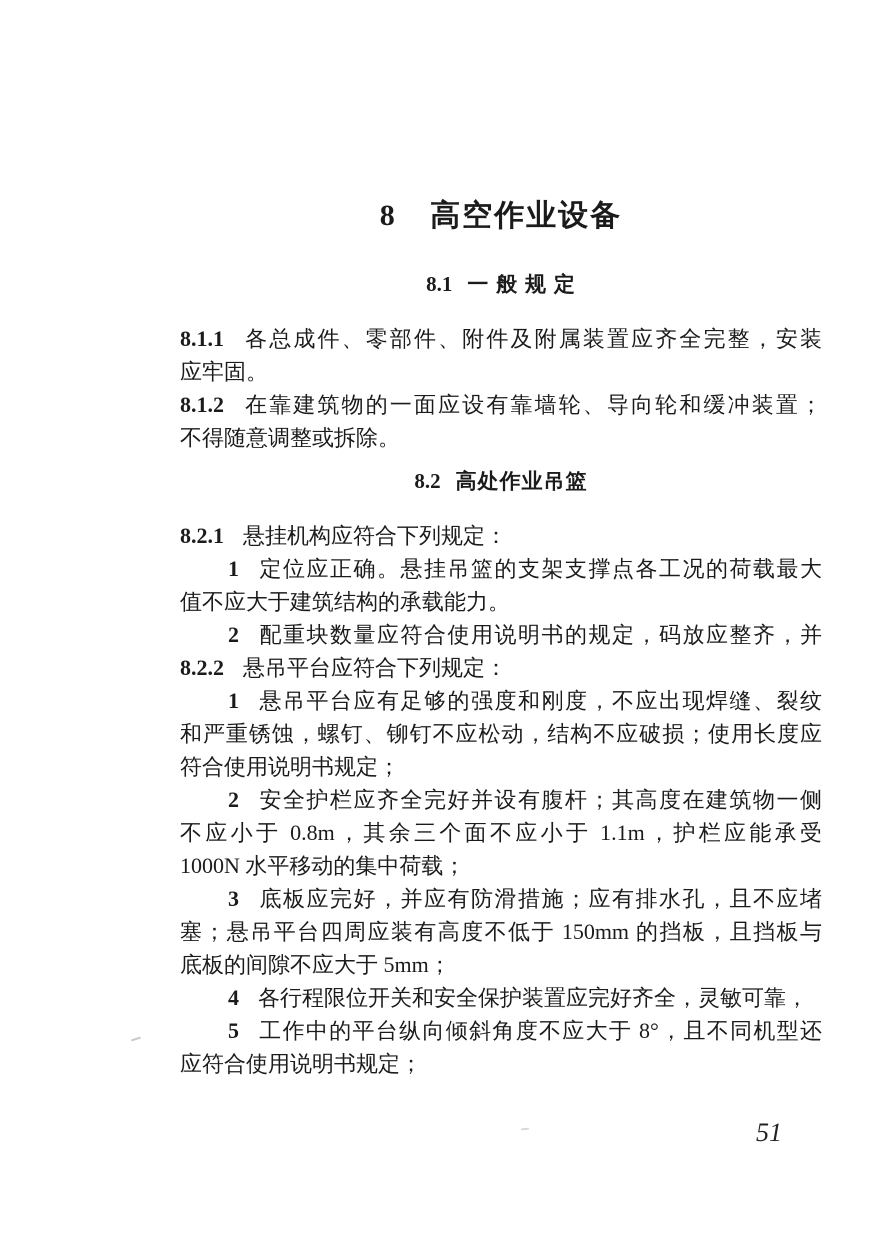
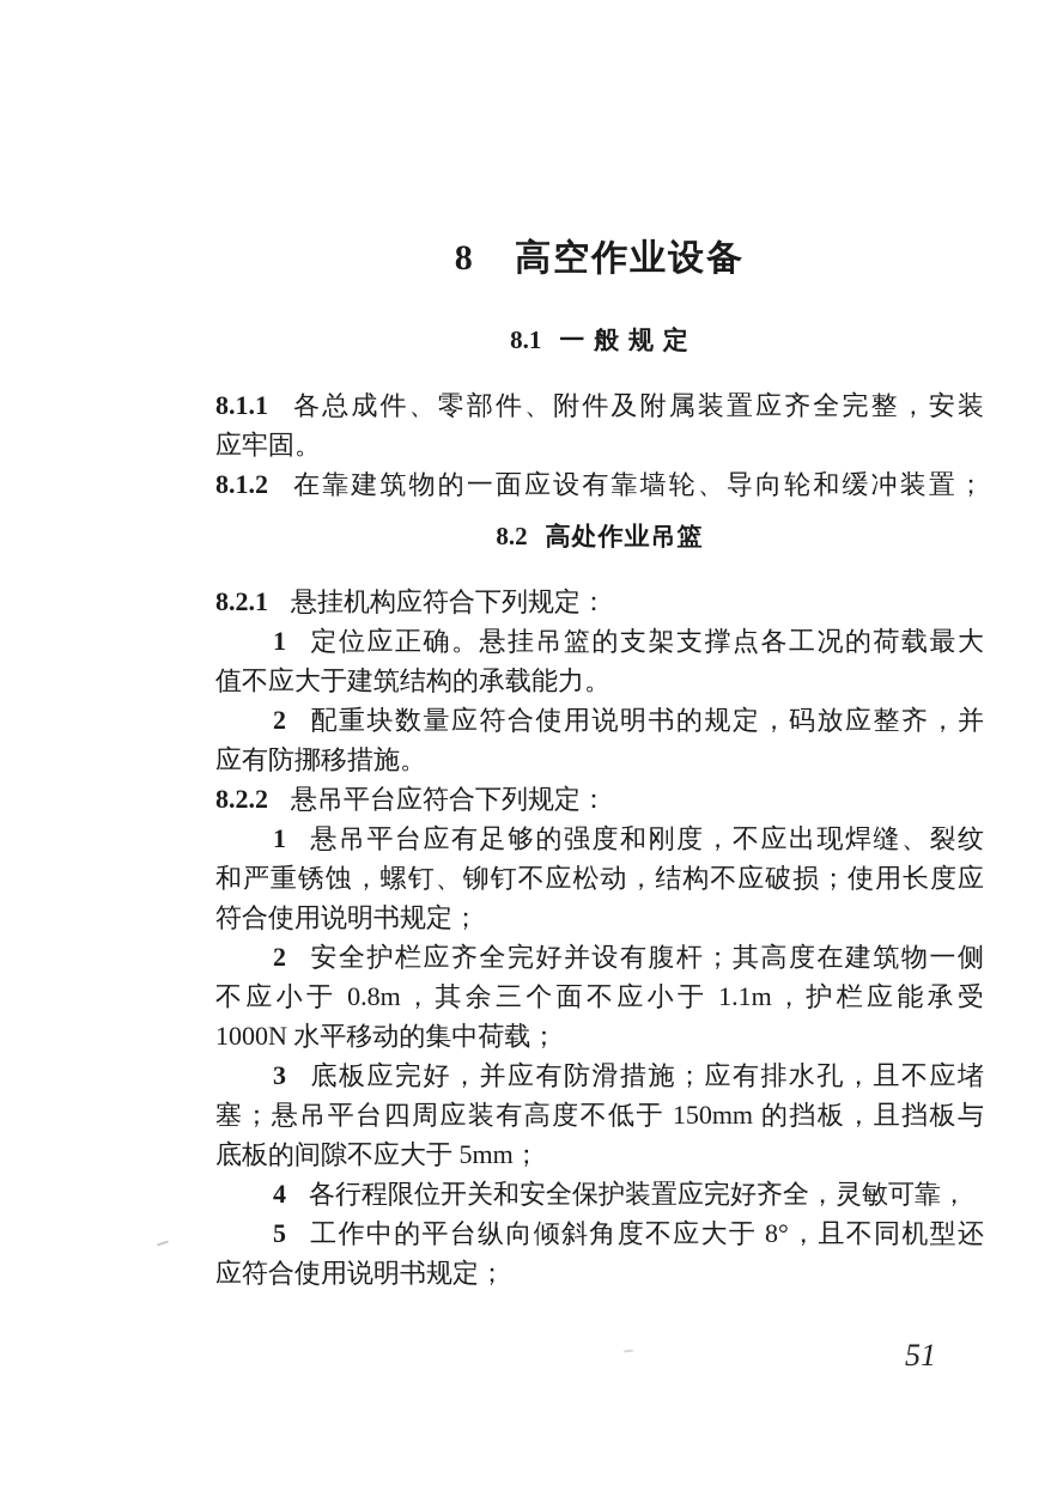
  8 高空作业设备
  8.1 一 般 规 定
  8.1.1 各总成件、零部件、附件及附属装置应齐全完整，安装
  应牢固。
  8.1.2 在靠建筑物的一面应设有靠墙轮、导向轮和缓冲装置；
- 不得随意调整或拆除。
  8.2 高处作业吊篮
  8.2.1 悬挂机构应符合下列规定：
  1 定位应正确。悬挂吊篮的支架支撑点各工况的荷载最大
  值不应大于建筑结构的承载能力。
  2 配重块数量应符合使用说明书的规定，码放应整齐，并
+ 应有防挪移措施。
  8.2.2 悬吊平台应符合下列规定：
  1 悬吊平台应有足够的强度和刚度，不应出现焊缝、裂纹
  和严重锈蚀，螺钉、铆钉不应松动，结构不应破损；使用长度应
  符合使用说明书规定；
  2 安全护栏应齐全完好并设有腹杆；其高度在建筑物一侧
  不应小于 0.8m，其余三个面不应小于 1.1m，护栏应能承受
  1000N 水平移动的集中荷载；
  3 底板应完好，并应有防滑措施；应有排水孔，且不应堵
  塞；悬吊平台四周应装有高度不低于 150mm 的挡板，且挡板与
  底板的间隙不应大于 5mm；
  4 各行程限位开关和安全保护装置应完好齐全，灵敏可靠，
  5 工作中的平台纵向倾斜角度不应大于 8°，且不同机型还
  应符合使用说明书规定；
  51
